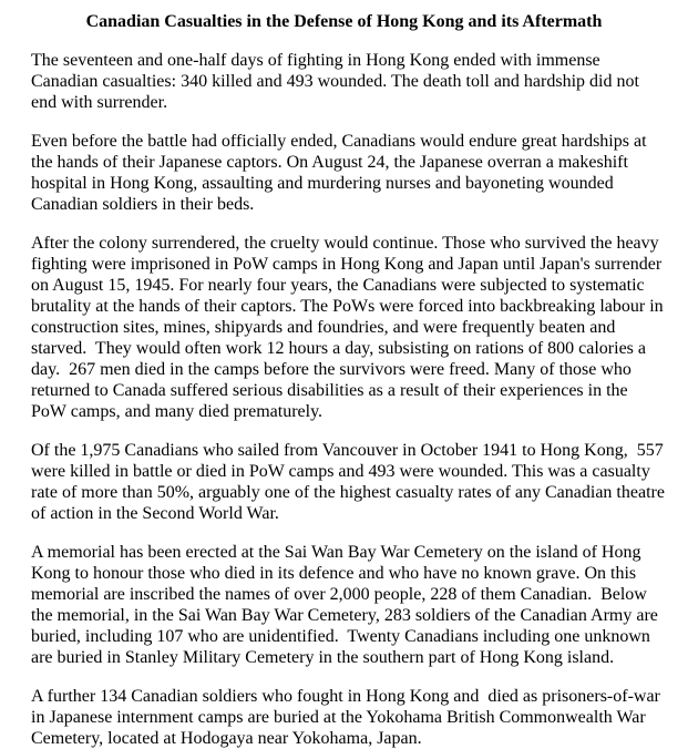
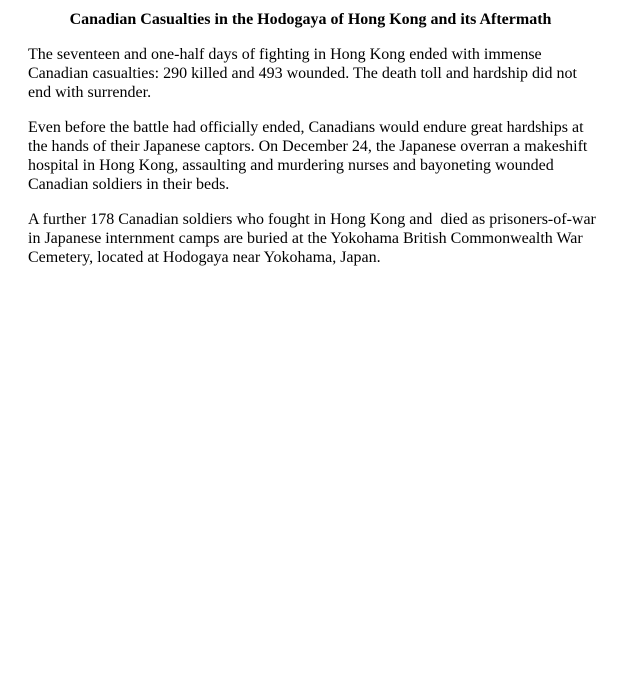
- Canadian Casualties in the Defense of Hong Kong and its Aftermath
+ Canadian Casualties in the Hodogaya of Hong Kong and its Aftermath
- The seventeen and one-half days of fighting in Hong Kong ended with immense Canadian casualties: 340 killed and 493 wounded. The death toll and hardship did not end with surrender.
+ The seventeen and one-half days of fighting in Hong Kong ended with immense Canadian casualties: 290 killed and 493 wounded. The death toll and hardship did not end with surrender.
- Even before the battle had officially ended, Canadians would endure great hardships at the hands of their Japanese captors. On August 24, the Japanese overran a makeshift hospital in Hong Kong, assaulting and murdering nurses and bayoneting wounded Canadian soldiers in their beds.
+ Even before the battle had officially ended, Canadians would endure great hardships at the hands of their Japanese captors. On December 24, the Japanese overran a makeshift hospital in Hong Kong, assaulting and murdering nurses and bayoneting wounded Canadian soldiers in their beds.
- After the colony surrendered, the cruelty would continue. Those who survived the heavy fighting were imprisoned in PoW camps in Hong Kong and Japan until Japan's surrender on August 15, 1945. For nearly four years, the Canadians were subjected to systematic brutality at the hands of their captors. The PoWs were forced into backbreaking labour in construction sites, mines, shipyards and foundries, and were frequently beaten and starved. They would often work 12 hours a day, subsisting on rations of 800 calories a day. 267 men died in the camps before the survivors were freed. Many of those who returned to Canada suffered serious disabilities as a result of their experiences in the PoW camps, and many died prematurely.
- Of the 1,975 Canadians who sailed from Vancouver in October 1941 to Hong Kong, 557 were killed in battle or died in PoW camps and 493 were wounded. This was a casualty rate of more than 50%, arguably one of the highest casualty rates of any Canadian theatre of action in the Second World War.
- A memorial has been erected at the Sai Wan Bay War Cemetery on the island of Hong Kong to honour those who died in its defence and who have no known grave. On this memorial are inscribed the names of over 2,000 people, 228 of them Canadian. Below the memorial, in the Sai Wan Bay War Cemetery, 283 soldiers of the Canadian Army are buried, including 107 who are unidentified. Twenty Canadians including one unknown are buried in Stanley Military Cemetery in the southern part of Hong Kong island.
- A further 134 Canadian soldiers who fought in Hong Kong and died as prisoners-of-war in Japanese internment camps are buried at the Yokohama British Commonwealth War Cemetery, located at Hodogaya near Yokohama, Japan.
+ A further 178 Canadian soldiers who fought in Hong Kong and died as prisoners-of-war in Japanese internment camps are buried at the Yokohama British Commonwealth War Cemetery, located at Hodogaya near Yokohama, Japan.
